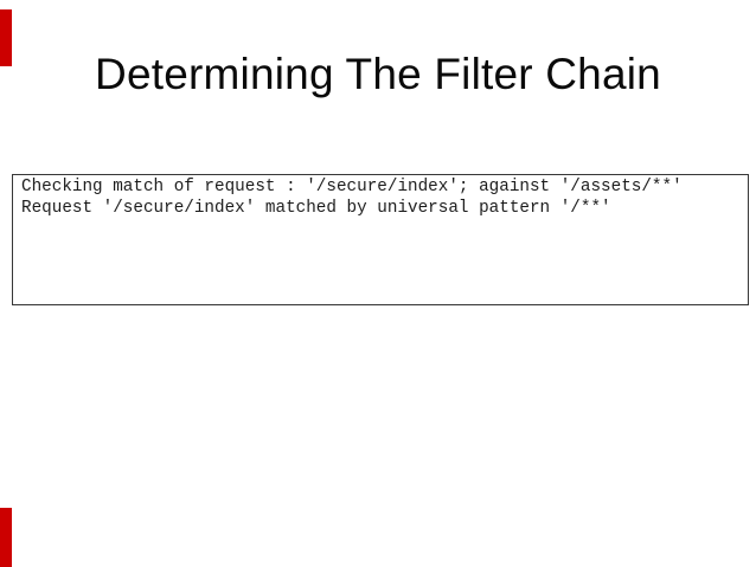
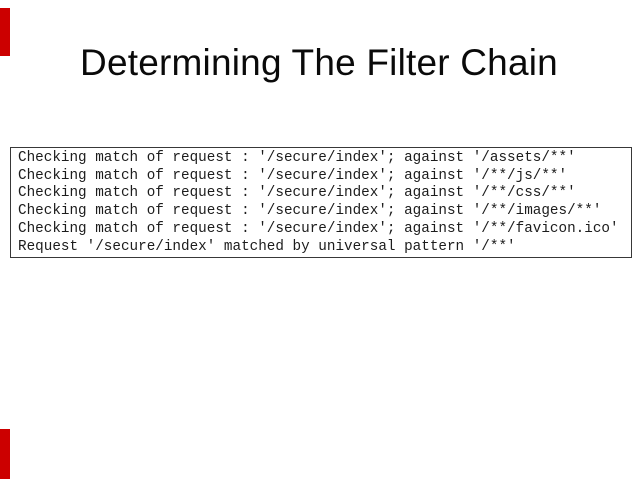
  Determining The Filter Chain
  Checking match of request : '/secure/index'; against '/assets/**'
+ Checking match of request : '/secure/index'; against '/**/js/**'
+ Checking match of request : '/secure/index'; against '/**/css/**'
+ Checking match of request : '/secure/index'; against '/**/images/**'
+ Checking match of request : '/secure/index'; against '/**/favicon.ico'
  Request '/secure/index' matched by universal pattern '/**'
